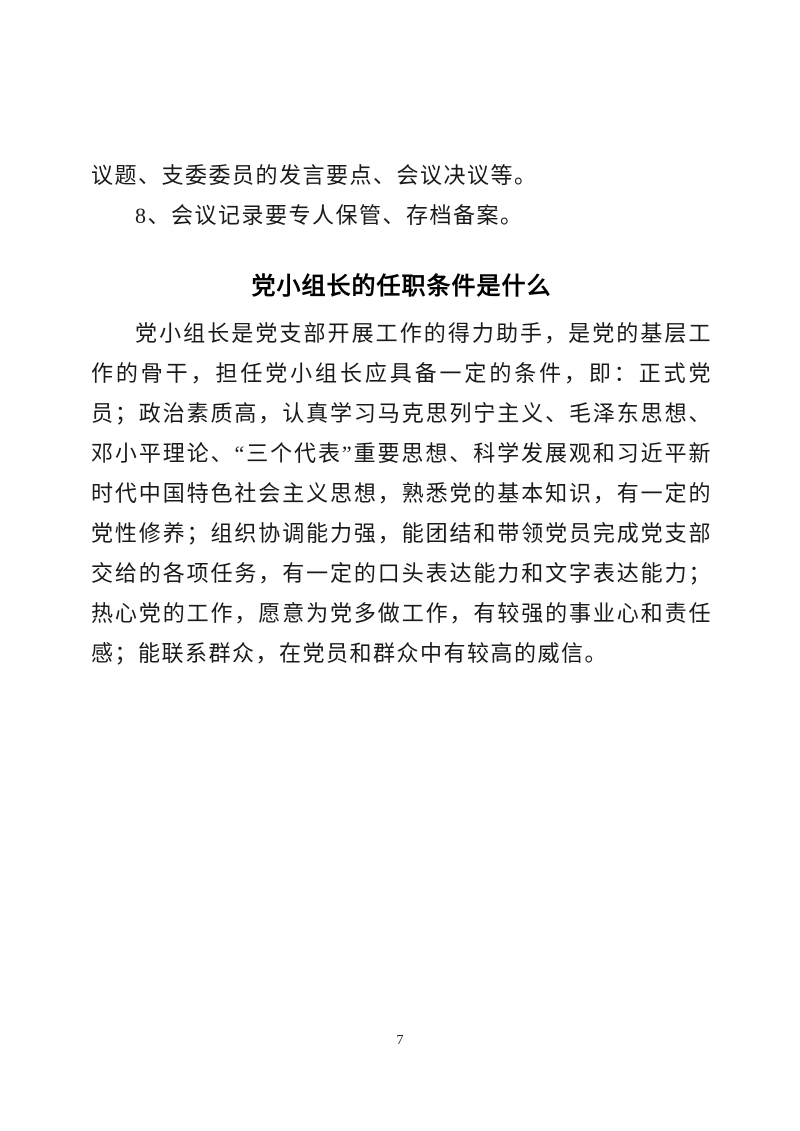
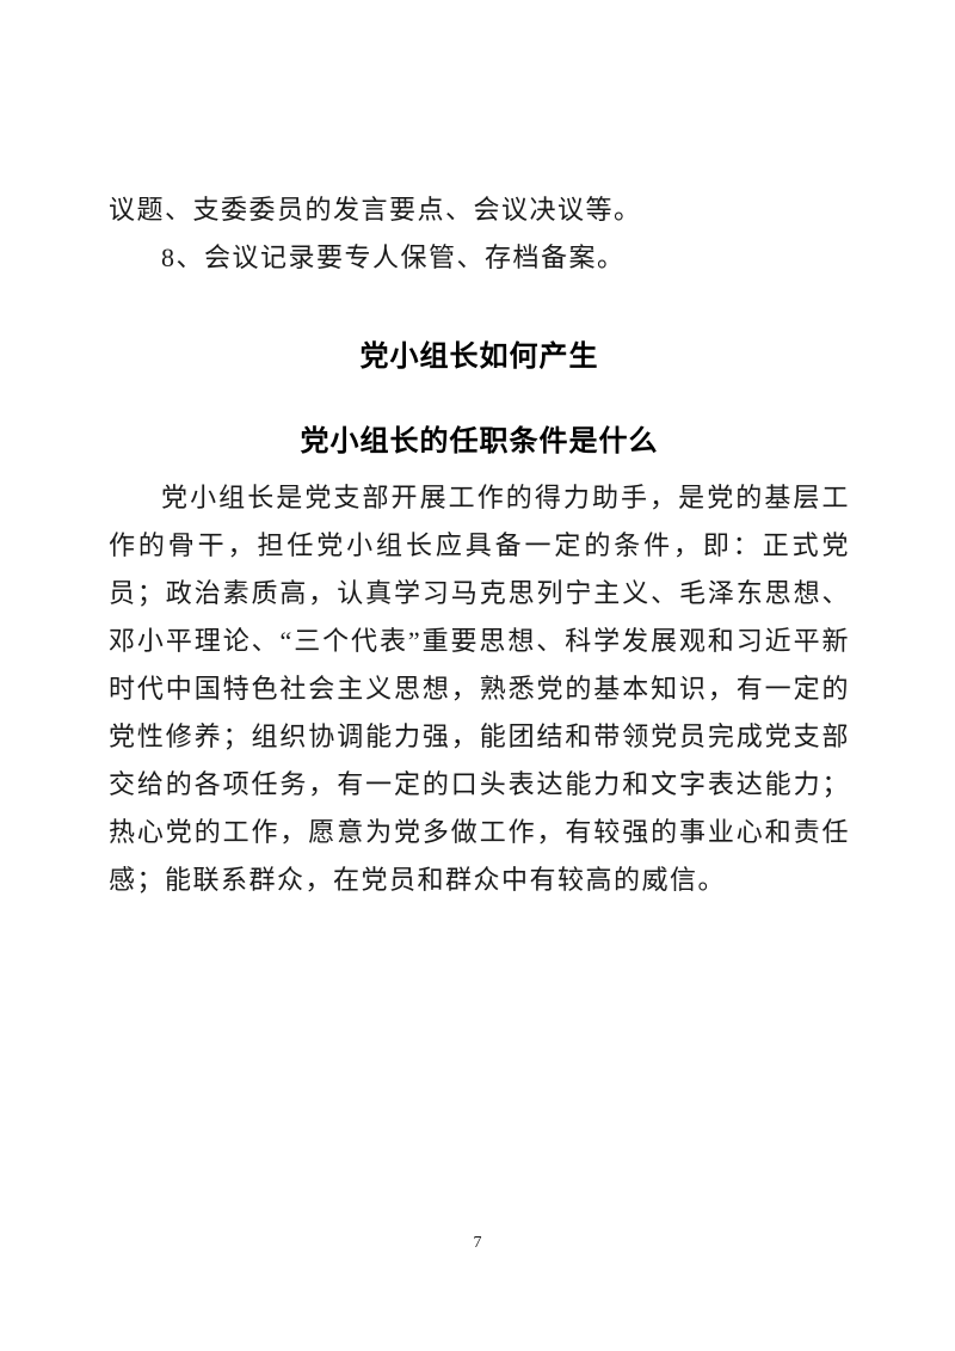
  议题、支委委员的发言要点、会议决议等。
  8、会议记录要专人保管、存档备案。
+ 党小组长如何产生
  党小组长的任职条件是什么
  党小组长是党支部开展工作的得力助手，是党的基层工作的骨干，担任党小组长应具备一定的条件，即：正式党员；政治素质高，认真学习马克思列宁主义、毛泽东思想、邓小平理论、“三个代表”重要思想、科学发展观和习近平新时代中国特色社会主义思想，熟悉党的基本知识，有一定的党性修养；组织协调能力强，能团结和带领党员完成党支部交给的各项任务，有一定的口头表达能力和文字表达能力；热心党的工作，愿意为党多做工作，有较强的事业心和责任感；能联系群众，在党员和群众中有较高的威信。
  7
